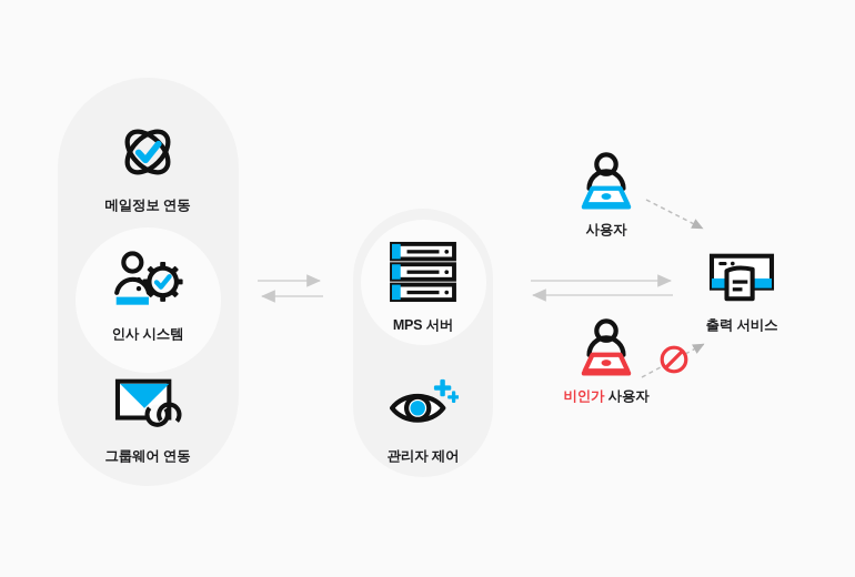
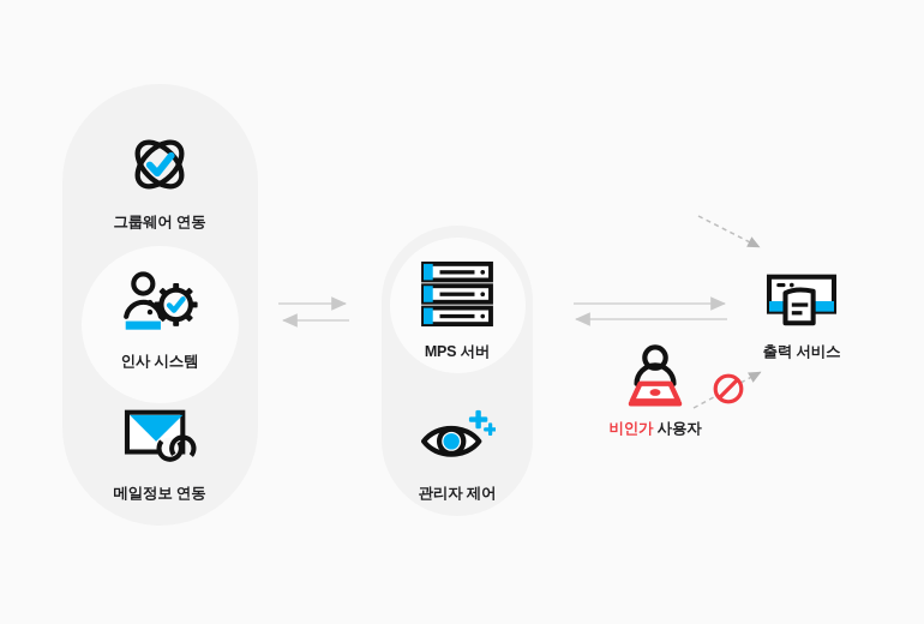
- 메일정보 연동
+ 그룹웨어 연동
  인사 시스템
- 그룹웨어 연동
+ 메일정보 연동
  MPS 서버
  관리자 제어
- 사용자
  비인가 사용자
  출력 서비스
